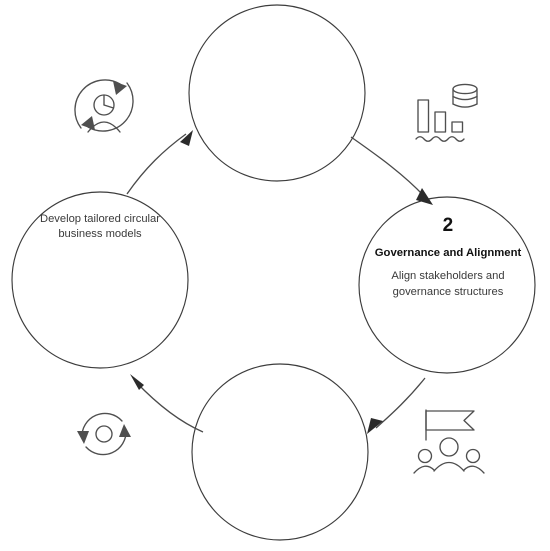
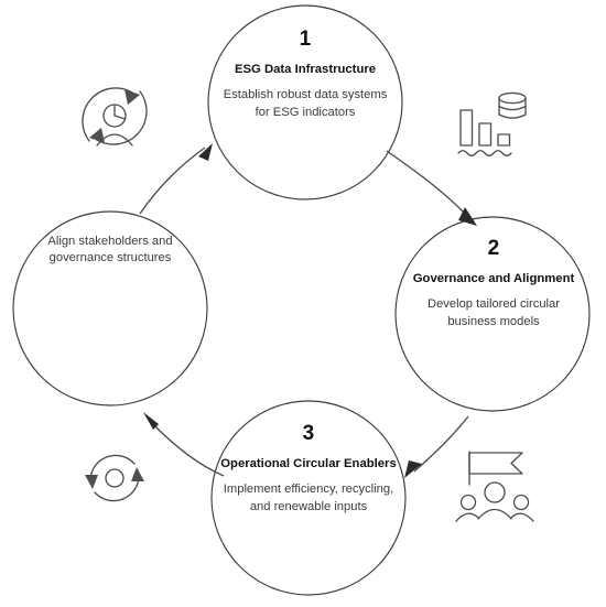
+ 1
+ ESG Data Infrastructure
+ Establish robust data systems for ESG indicators
  2
  Governance and Alignment
- Align stakeholders and governance structures
+ Develop tailored circular business models
+ 3
+ Operational Circular Enablers
+ Implement efficiency, recycling, and renewable inputs
- Develop tailored circular business models
+ Align stakeholders and governance structures
